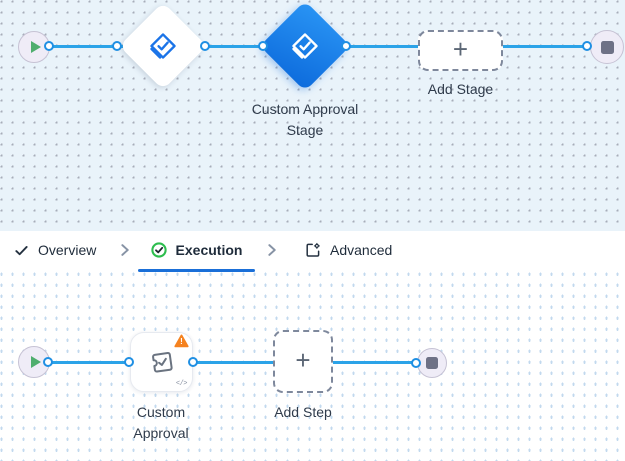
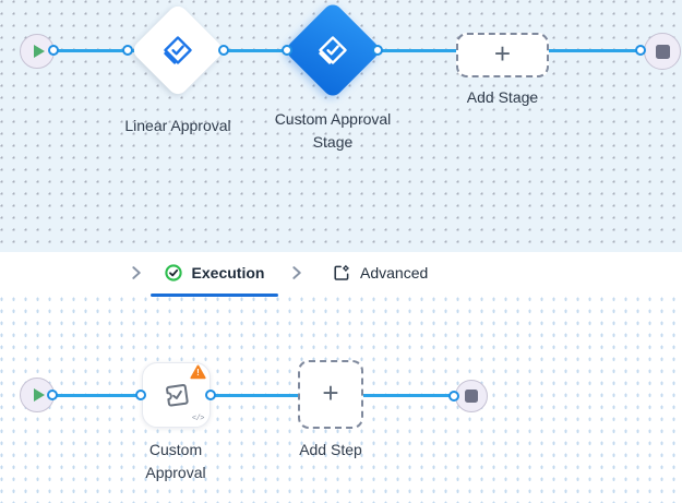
  +
+ Linear Approval
  Custom Approval Stage
  Add Stage
- Overview
  Execution
  Advanced
  !
  </>
  +
  Custom Approval
  Add Step
